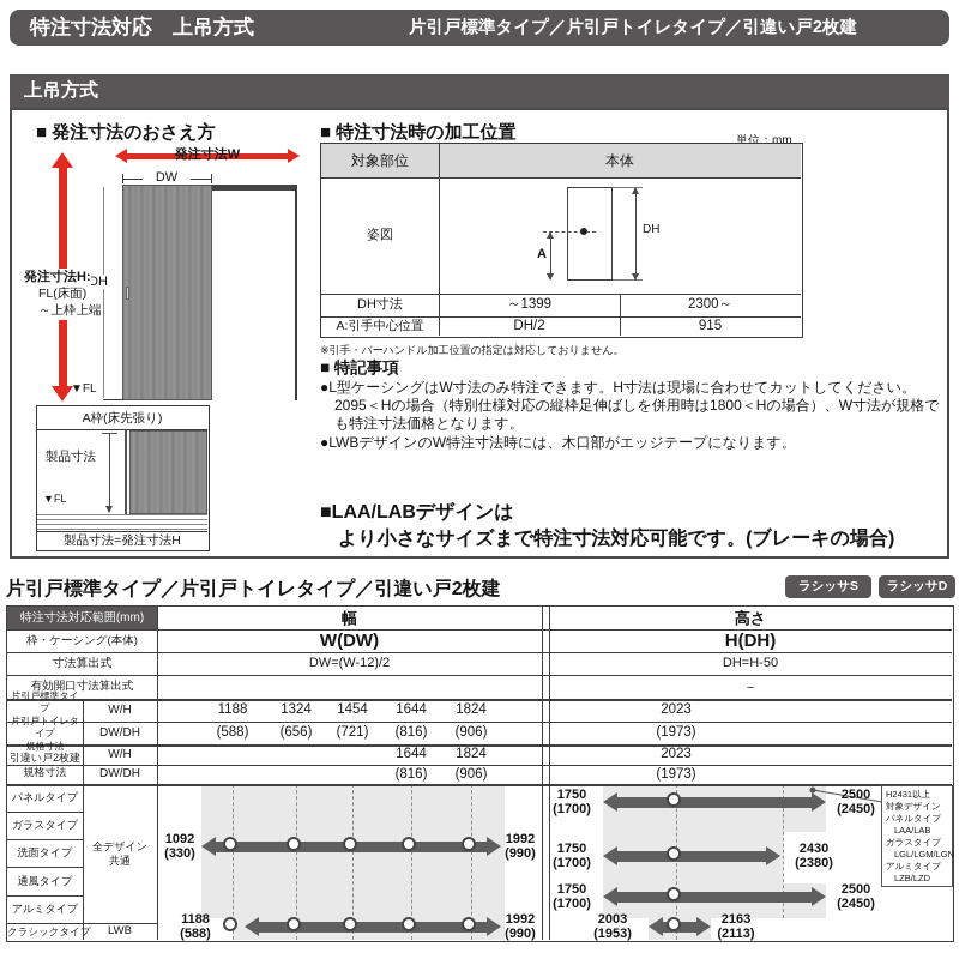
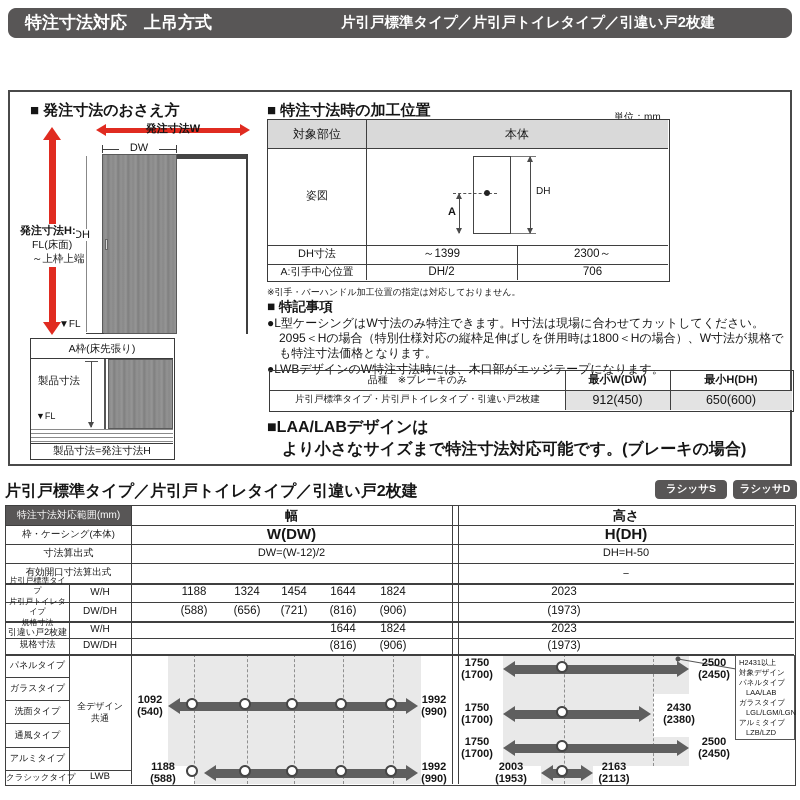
  特注寸法対応 上吊方式
  片引戸標準タイプ／片引戸トイレタイプ／引違い戸2枚建
- 上吊方式
  ■ 発注寸法のおさえ方
  発注寸法W
  DW
  DH
  発注寸法H:
  FL(床面)
  ～上枠上端
  ▼FL
  A枠(床先張り)
  製品寸法
  ▼FL
  製品寸法=発注寸法H
  ■ 特注寸法時の加工位置
  単位：mm
  対象部位
  本体
  姿図
  DH
  A
  DH寸法
  ～1399
  2300～
  A:引手中心位置
  DH/2
- 915
+ 706
  ※引手・バーハンドル加工位置の指定は対応しておりません。
  ■ 特記事項
  ●L型ケーシングはW寸法のみ特注できます。H寸法は現場に合わせてカットしてください。2095＜Hの場合（特別仕様対応の縦枠足伸ばしを併用時は1800＜Hの場合）、W寸法が規格でも特注寸法価格となります。
  ●LWBデザインのW特注寸法時には、木口部がエッジテープになります。
+ 品種 ※ブレーキのみ
+ 最小W(DW)
+ 最小H(DH)
+ 片引戸標準タイプ・片引戸トイレタイプ・引違い戸2枚建
+ 912(450)
+ 650(600)
  ■LAA/LABデザインは
  より小さなサイズまで特注寸法対応可能です。(ブレーキの場合)
  片引戸標準タイプ／片引戸トイレタイプ／引違い戸2枚建
  ラシッサS
  ラシッサD
  特注寸法対応範囲(mm)
  幅
  高さ
  枠・ケーシング(本体)
  W(DW)
  H(DH)
  寸法算出式
  DW=(W-12)/2
  DH=H-50
  有効開口寸法算出式
  －
  片引戸標準タイプ
  片引戸トイレタイプ
  規格寸法
  W/H
  DW/DH
  1188
  1324
  1454
  1644
  1824
  2023
  (588)
  (656)
  (721)
  (816)
  (906)
  (1973)
  引違い戸2枚建
  規格寸法
  W/H
  DW/DH
  1644
  1824
  2023
  (816)
  (906)
  (1973)
  パネルタイプ
  ガラスタイプ
  洗面タイプ
  通風タイプ
  アルミタイプ
  クラシックタイ
  全デザイン
  共通
  LWB
  1092
- (330)
+ (540)
  1992
  (990)
  1188
  (588)
  1992
  (990)
  1750
  (1700)
  2500
  (2450)
  1750
  (1700)
  2430
  (2380)
  1750
  (1700)
  2500
  (2450)
  2003
  (1953)
  2163
  (2113)
  H2431以上
  対象デザイン
  パネルタイプ
  LAA/LAB
  ガラスタイプ
  LGL/LGM/LGN
  アルミタイプ
  LZB/LZD
